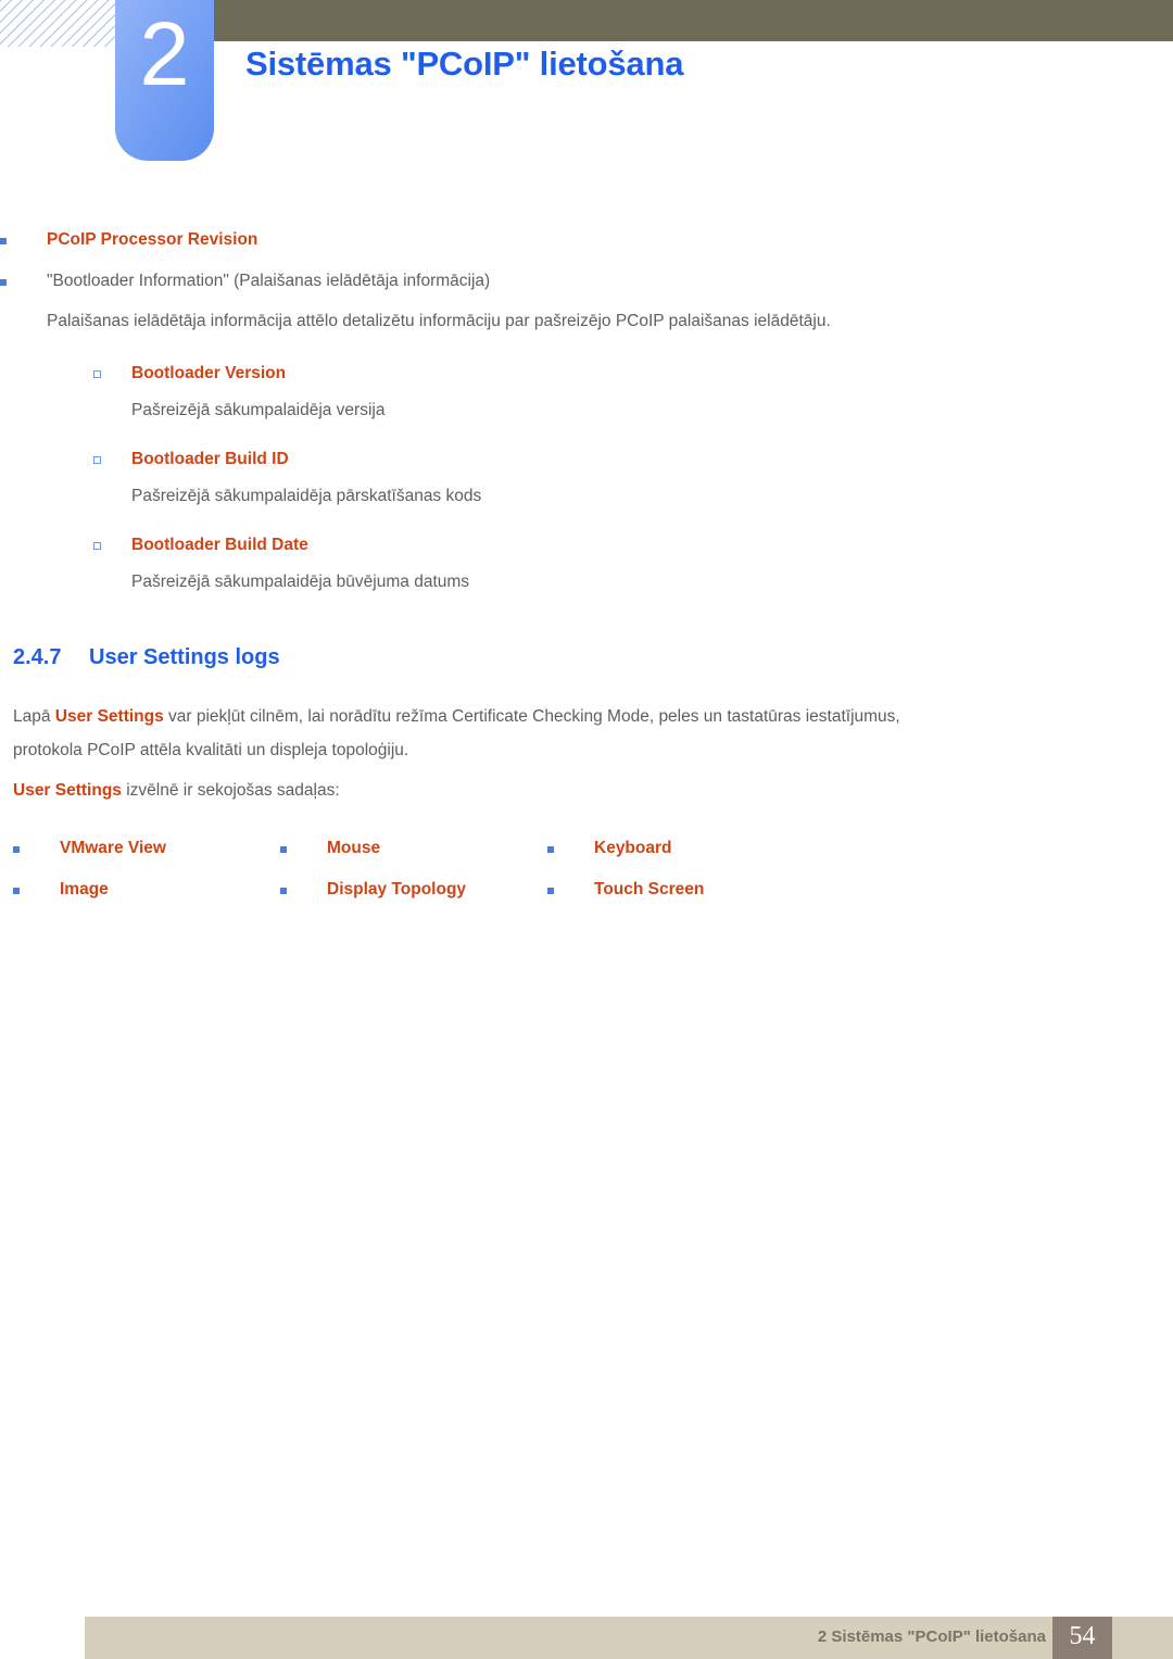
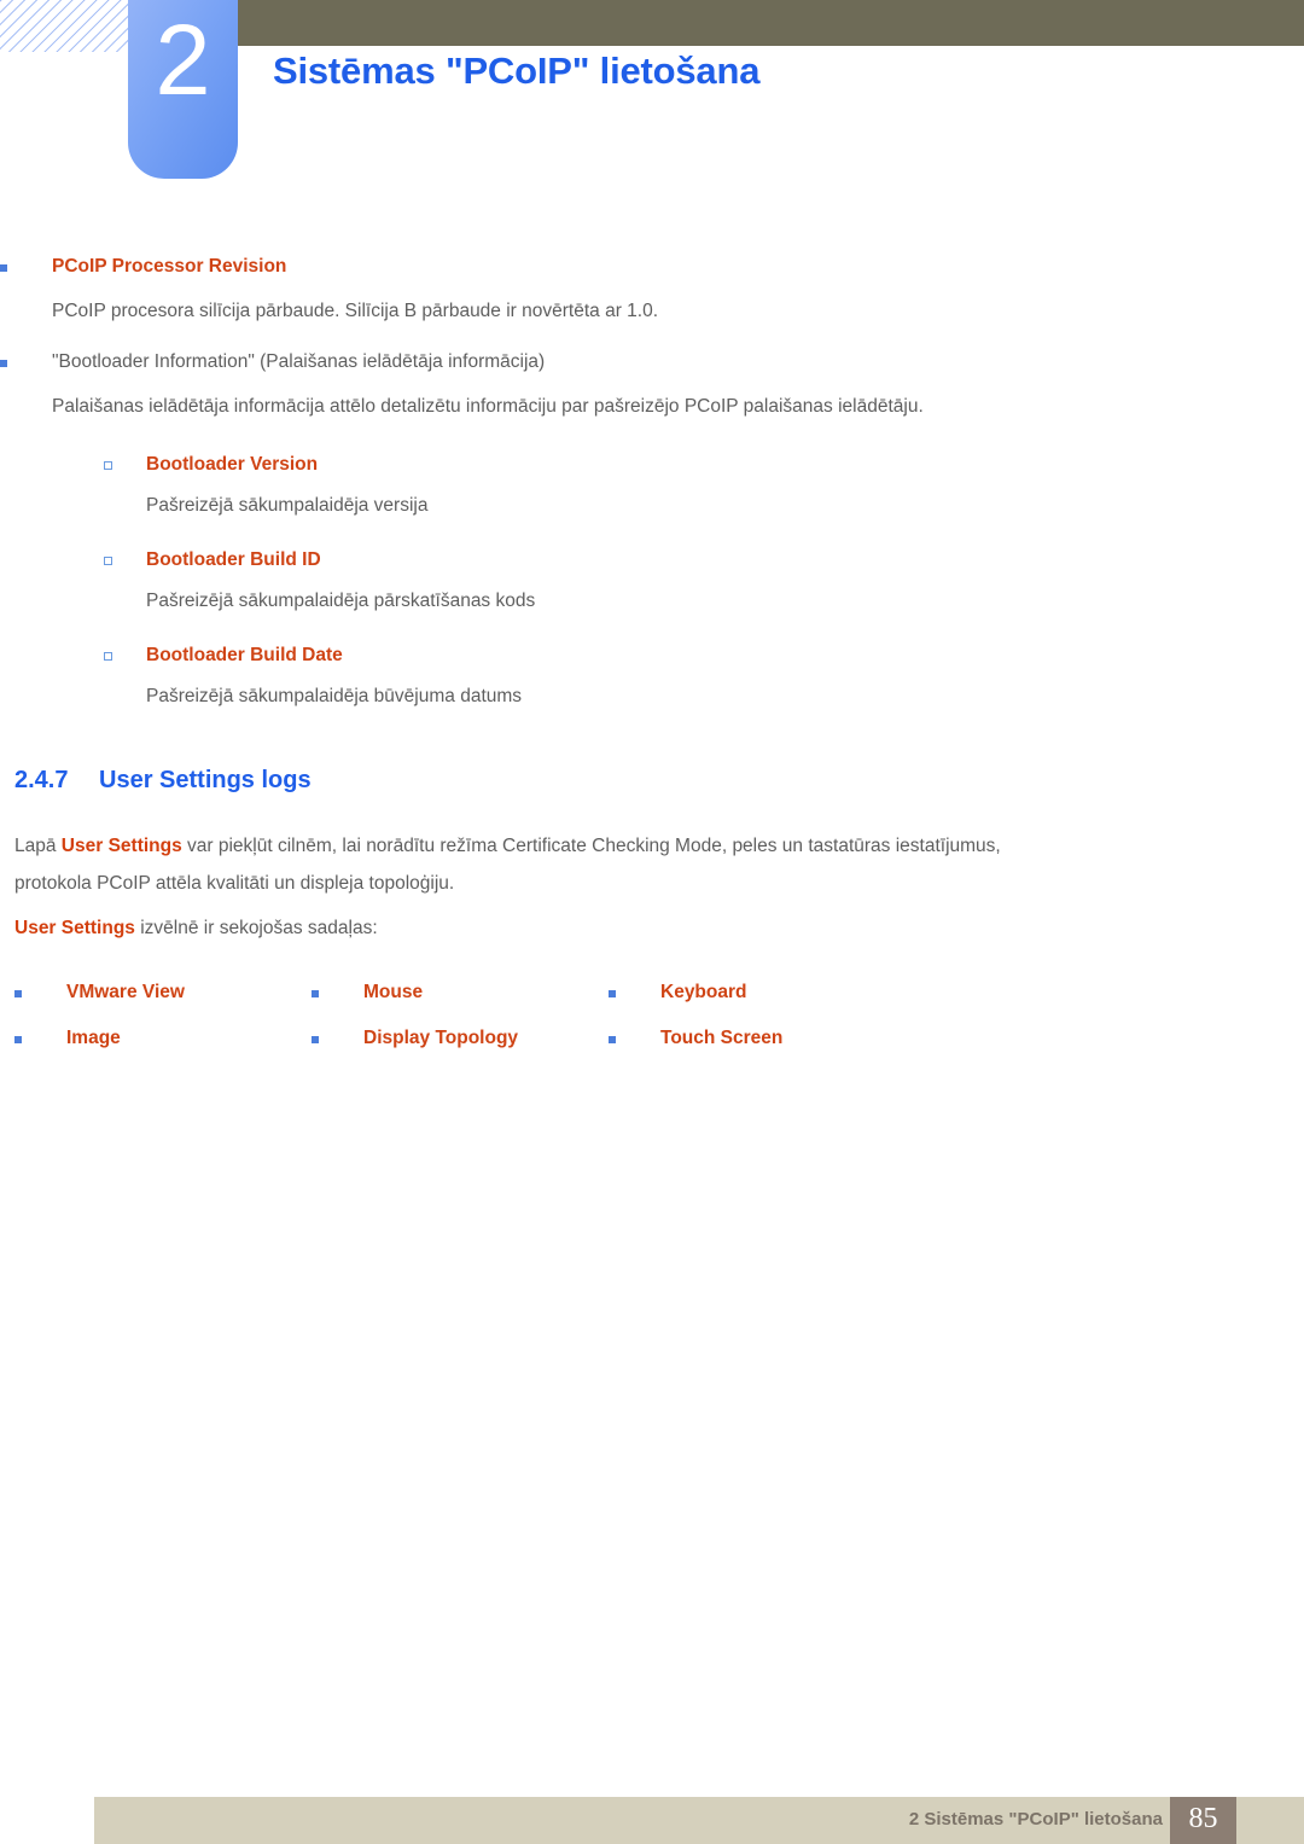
  2
  Sistēmas "PCoIP" lietošana
  PCoIP Processor Revision
+ PCoIP procesora silīcija pārbaude. Silīcija B pārbaude ir novērtēta ar 1.0.
  "Bootloader Information" (Palaišanas ielādētāja informācija)
  Palaišanas ielādētāja informācija attēlo detalizētu informāciju par pašreizējo PCoIP palaišanas ielādētāju.
  Bootloader Version
  Pašreizējā sākumpalaidēja versija
  Bootloader Build ID
  Pašreizējā sākumpalaidēja pārskatīšanas kods
  Bootloader Build Date
  Pašreizējā sākumpalaidēja būvējuma datums
  2.4.7 User Settings logs
  Lapā User Settings var piekļūt cilnēm, lai norādītu režīma Certificate Checking Mode, peles un tastatūras iestatījumus, protokola PCoIP attēla kvalitāti un displeja topoloģiju.
  User Settings izvēlnē ir sekojošas sadaļas:
  VMware View
  Image
  Mouse
  Display Topology
  Keyboard
  Touch Screen
  2 Sistēmas "PCoIP" lietošana
- 54
+ 85
